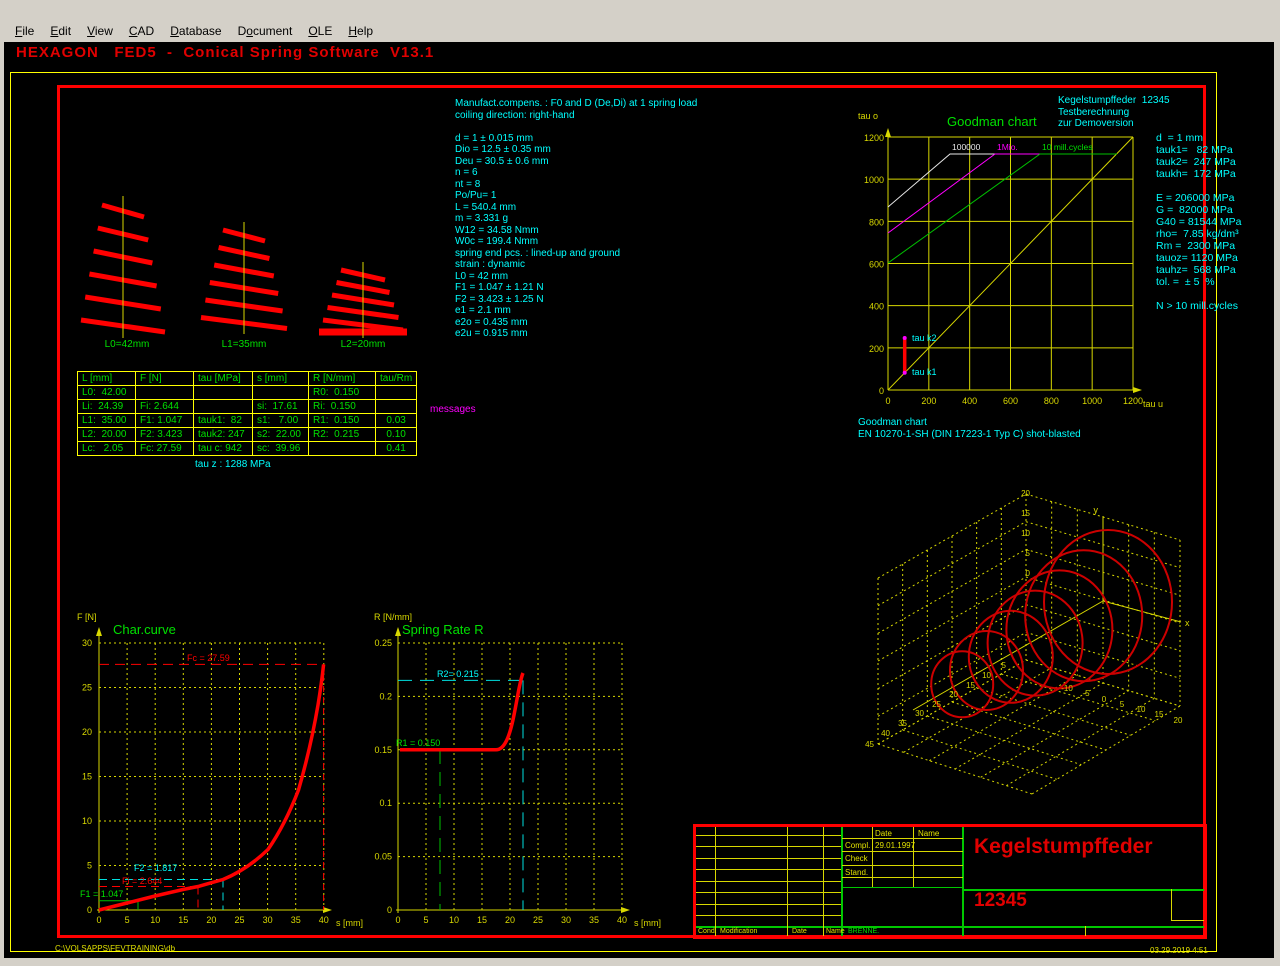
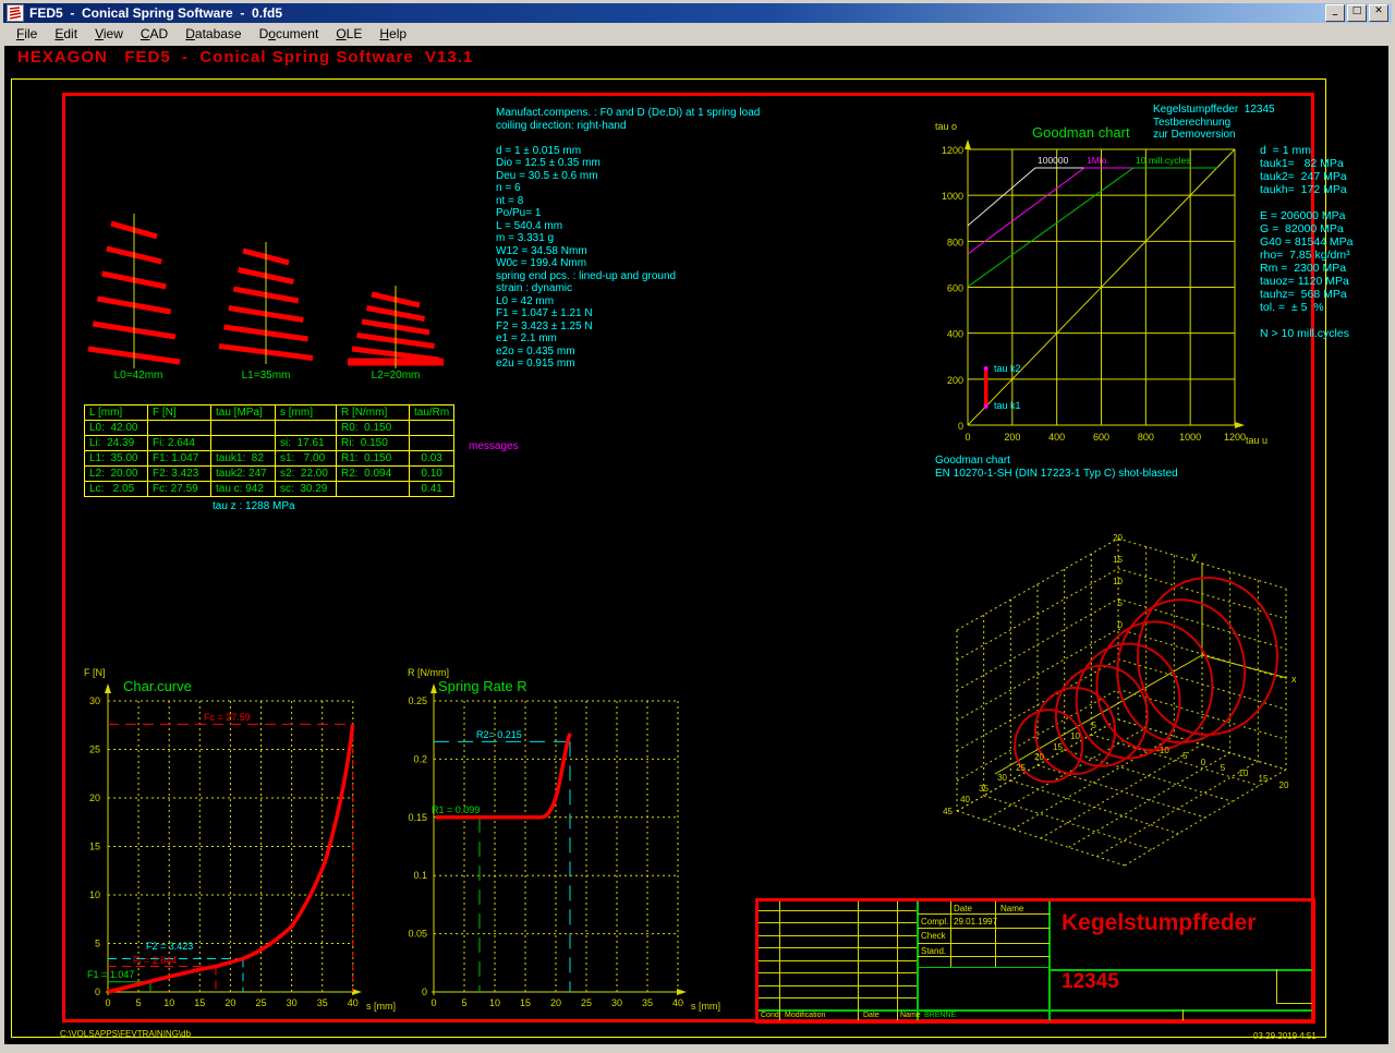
+ FED5 - Conical Spring Software - 0.fd5
+ _
+ □
+ ✕
  File
  Edit
  View
  CAD
  Database
  Document
  OLE
  Help
  HEXAGON FED5 - Conical Spring Software V13.1
  L0=42mm
  L1=35mm
  L2=20mm
  Manufact.compens. : F0 and D (De,Di) at 1 spring load
  coiling direction: right-hand
  d = 1 ± 0.015 mm
  Dio = 12.5 ± 0.35 mm
  Deu = 30.5 ± 0.6 mm
  n = 6
  nt = 8
  Po/Pu= 1
  L = 540.4 mm
  m = 3.331 g
  W12 = 34.58 Nmm
  W0c = 199.4 Nmm
  spring end pcs. : lined-up and ground
  strain : dynamic
  L0 = 42 mm
  F1 = 1.047 ± 1.21 N
  F2 = 3.423 ± 1.25 N
  e1 = 2.1 mm
  e2o = 0.435 mm
  e2u = 0.915 mm
  Kegelstumpffeder 12345
  Testberechnung
  zur Demoversion
  tau k2
  tau k1
  Goodman chart
  tau o
  tau u
  1200
  1000
  800
  600
  400
  200
  0
  0
  200
  400
  600
  800
  1000
  1200
  100000
  1Mio.
  10 mill.cycles
  Goodman chart
  EN 10270-1-SH (DIN 17223-1 Typ C) shot-blasted
  d = 1 mm
  tauk1= 82 MPa
  tauk2= 247 MPa
  taukh= 172 MPa
  E = 206000 MPa
  G = 82000 MPa
  G40 = 81544 MPa
  rho= 7.85 kg/dm³
  Rm = 2300 MPa
  tauoz= 1120 MPa
  tauhz= 568 MPa
  tol. = ± 5 %
  N > 10 mill.cycles
  L [mm]	F [N]	tau [MPa]	s [mm]	R [N/mm]	tau/Rm
  L0: 42.00				R0: 0.150
  Li: 24.39	Fi: 2.644		si: 17.61	Ri: 0.150
  L1: 35.00	F1: 1.047	tauk1: 82	s1: 7.00	R1: 0.150	0.03
- L2: 20.00	F2: 3.423	tauk2: 247	s2: 22.00	R2: 0.215	0.10
+ L2: 20.00	F2: 3.423	tauk2: 247	s2: 22.00	R2: 0.094	0.10
- Lc: 2.05	Fc: 27.59	tau c: 942	sc: 39.96		0.41
+ Lc: 2.05	Fc: 27.59	tau c: 942	sc: 30.29		0.41
  tau z : 1288 MPa
  messages
  Fc = 27.59
- F2 = 1.817
+ F2 = 3.423
  Fi = 2.644
  F1 = 1.047
  Char.curve
  F [N]
  s [mm]
  0
  5
  10
  15
  20
  25
  30
  0
  5
  10
  15
  20
  25
  30
  35
  40
  R2= 0.215
- R1 = 0.150
+ R1 = 0.099
  Spring Rate R
  R [N/mm]
  s [mm]
  0
  0.05
  0.1
  0.15
  0.2
  0.25
  0
  5
  10
  15
  20
  25
  30
  35
  40
  y
  x
  20
  15
  10
  5
  0
  5
  10
  15
  20
  25
  30
  35
  40
  45
  -10
  -5
  0
  5
  10
  15
  20
  Date
  Name
  Compl.
  29.01.1997
  Check
  Stand.
  Kegelstumpffeder
  12345
  C:\VOLSAPPS\FEVTRAINING\db
  03.29.2019 4:51
